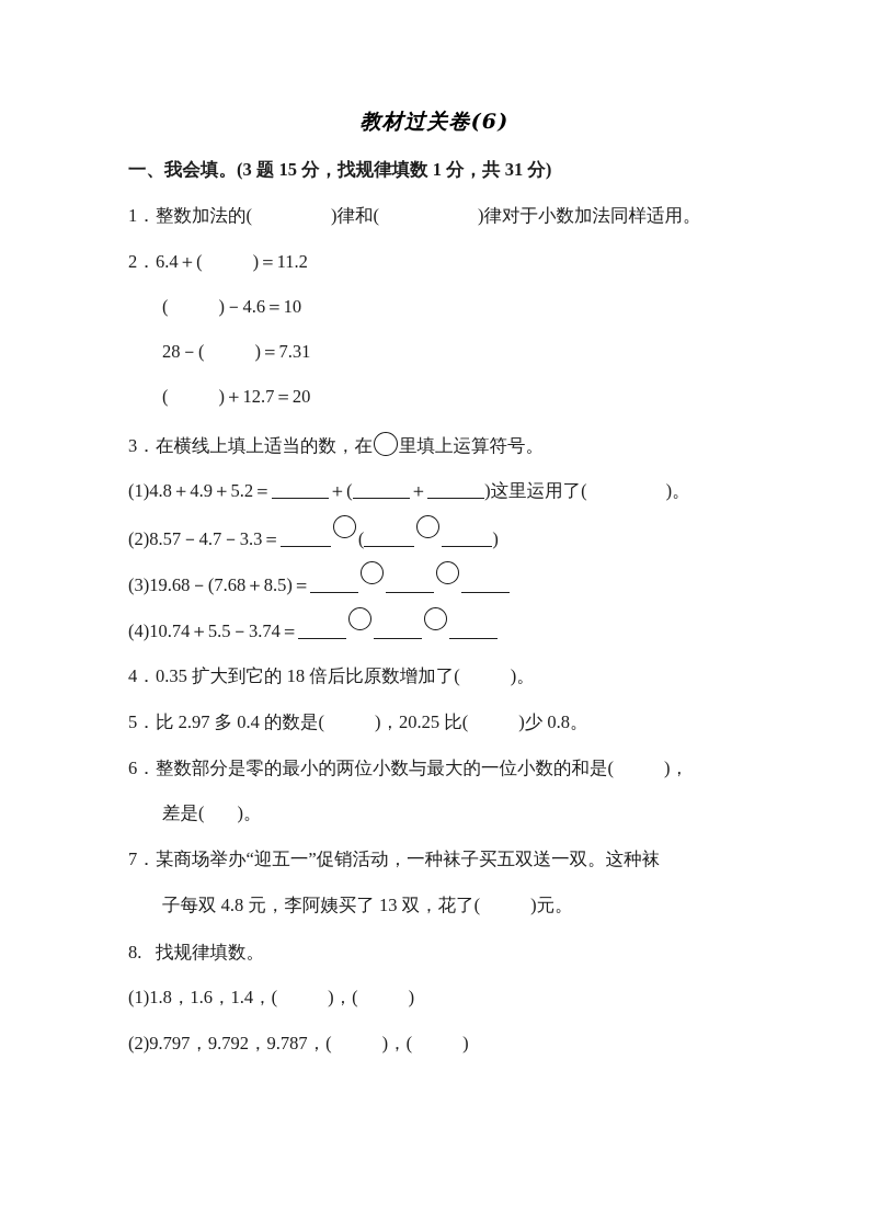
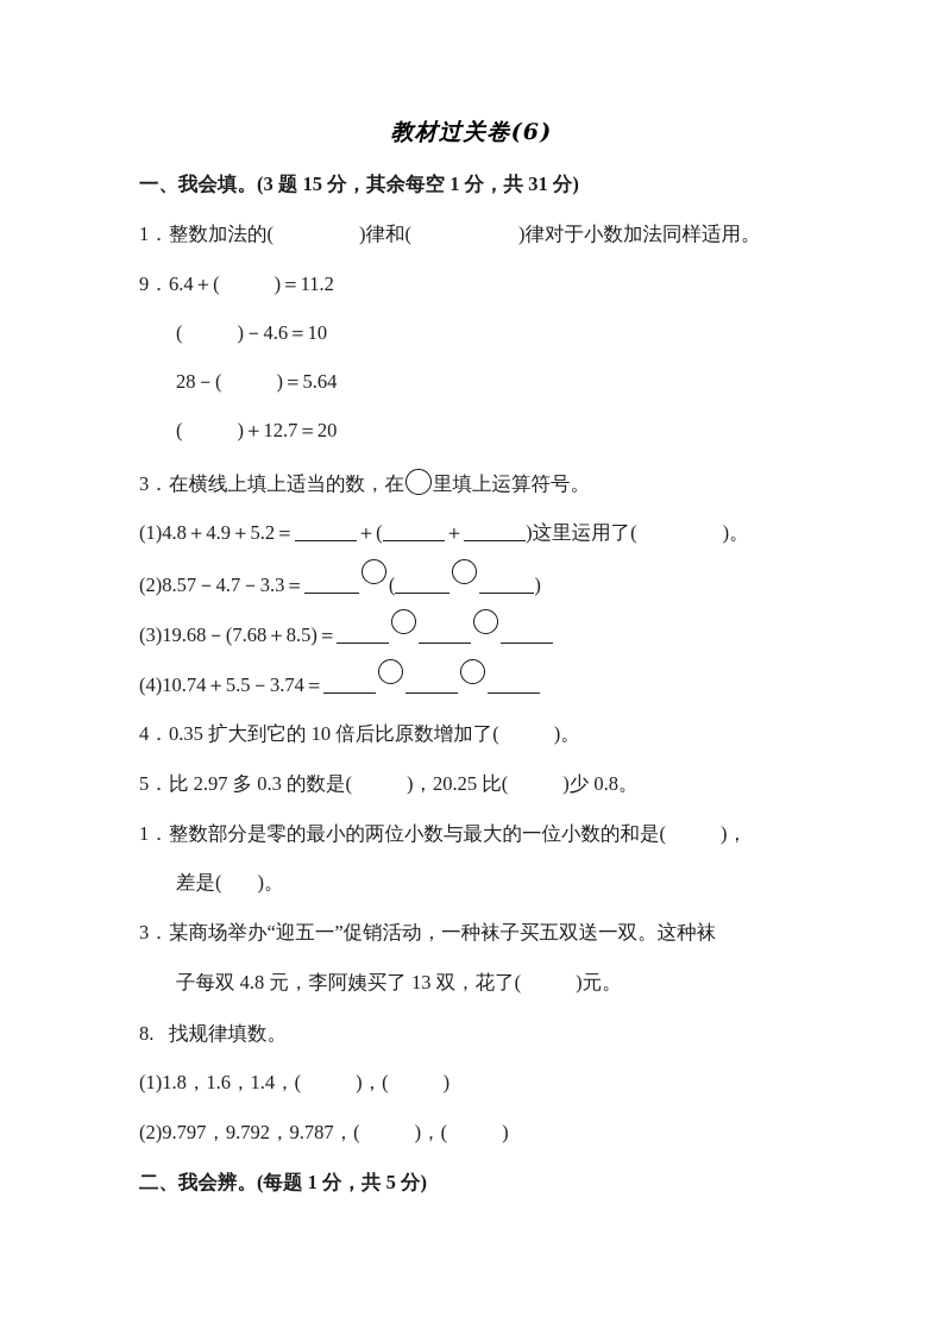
  教材过关卷(6)
- 一、我会填。(3 题 15 分，找规律填数 1 分，共 31 分)
+ 一、我会填。(3 题 15 分，其余每空 1 分，共 31 分)
  1．整数加法的( )律和( )律对于小数加法同样适用。
- 2．6.4＋( )＝11.2
+ 9．6.4＋( )＝11.2
  ( )－4.6＝10
- 28－( )＝7.31
+ 28－( )＝5.64
  ( )＋12.7＝20
  3．在横线上填上适当的数，在 里填上运算符号。
  (1)4.8＋4.9＋5.2＝ ＋( ＋ )这里运用了( )。
  (2)8.57－4.7－3.3＝ ( )
  (3)19.68－(7.68＋8.5)＝
  (4)10.74＋5.5－3.74＝
- 4．0.35 扩大到它的 18 倍后比原数增加了( )。
+ 4．0.35 扩大到它的 10 倍后比原数增加了( )。
- 5．比 2.97 多 0.4 的数是( )，20.25 比( )少 0.8。
+ 5．比 2.97 多 0.3 的数是( )，20.25 比( )少 0.8。
- 6．整数部分是零的最小的两位小数与最大的一位小数的和是( )，
+ 1．整数部分是零的最小的两位小数与最大的一位小数的和是( )，
  差是( )。
- 7．某商场举办“迎五一”促销活动，一种袜子买五双送一双。这种袜
+ 3．某商场举办“迎五一”促销活动，一种袜子买五双送一双。这种袜
  子每双 4.8 元，李阿姨买了 13 双，花了( )元。
  8. 找规律填数。
  (1)1.8，1.6，1.4，( )，( )
  (2)9.797，9.792，9.787，( )，( )
+ 二、我会辨。(每题 1 分，共 5 分)
